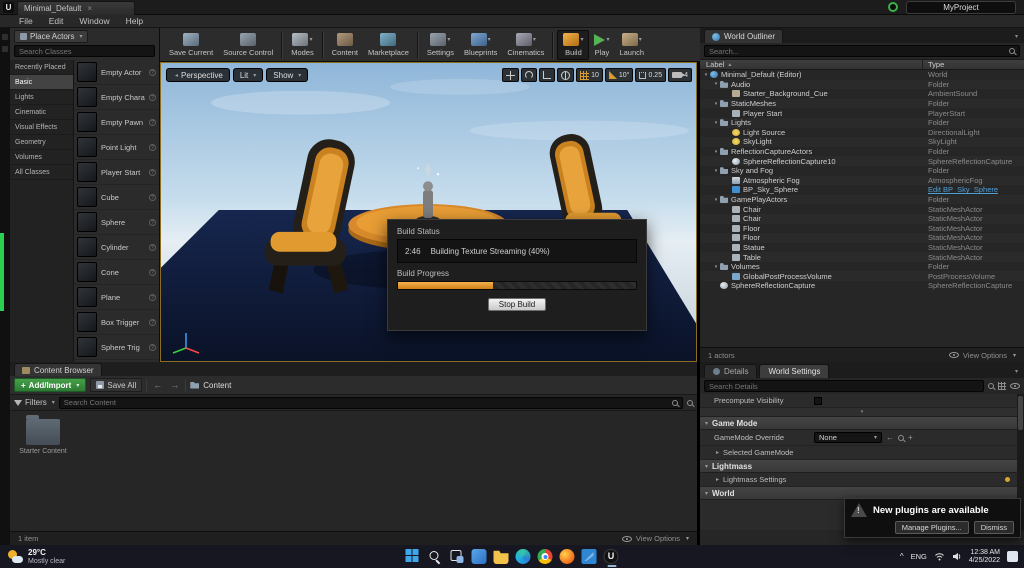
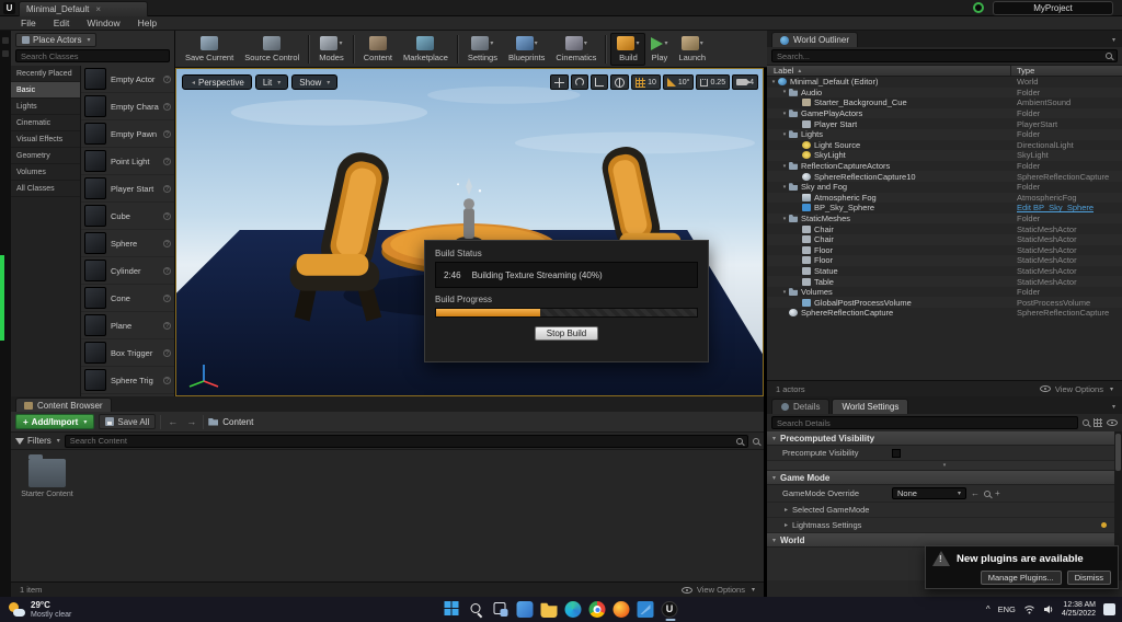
  U
  Minimal_Default
  ×
  MyProject
  File
  Edit
  Window
  Help
  Place Actors
  Search Classes
  Empty Actor
  Empty Chara
  Empty Pawn
  Point Light
  Player Start
  Cube
  Sphere
  Cylinder
  Cone
  Plane
  Box Trigger
  Sphere Trig
  Save Current
  Source Control
  Modes
  Content
  Marketplace
  Settings
  Blueprints
  Cinematics
  Build
  Play
  Launch
  Perspective
  Lit
  Show
  Build Status
  2:46
  Building Texture Streaming (40%)
  Build Progress
  Stop Build
  Content Browser
  Add/Import
  Save All
  ←
  →
  Content
  Filters
  Search Content
  1 item
  View Options
  World Outliner
  Search...
  Label
  Type
  Minimal_Default (Editor)
  World
  Audio
  Folder
  Starter_Background_Cue
  AmbientSound
- StaticMeshes
+ GamePlayActors
  Folder
  Player Start
  PlayerStart
  Lights
  Folder
  Light Source
  DirectionalLight
  SkyLight
  SkyLight
  ReflectionCaptureActors
  Folder
  SphereReflectionCapture10
  SphereReflectionCapture
  Sky and Fog
  Folder
  Atmospheric Fog
  AtmosphericFog
  BP_Sky_Sphere
  Edit BP_Sky_Sphere
- GamePlayActors
+ StaticMeshes
  Folder
  Chair
  StaticMeshActor
  Chair
  StaticMeshActor
  Floor
  StaticMeshActor
  Floor
  StaticMeshActor
  Statue
  StaticMeshActor
  Table
  StaticMeshActor
  Volumes
  Folder
  GlobalPostProcessVolume
  PostProcessVolume
  SphereReflectionCapture
  SphereReflectionCapture
  1 actors
  View Options
  Details
  World Settings
  Search Details
+ Precomputed Visibility
  Precompute Visibility
  Game Mode
  GameMode Override
  None
  ←
  +
  Selected GameMode
- Lightmass
  Lightmass Settings
  World
  New plugins are available
  Manage Plugins...
  Dismiss
  29°C
  ^
  ENG
